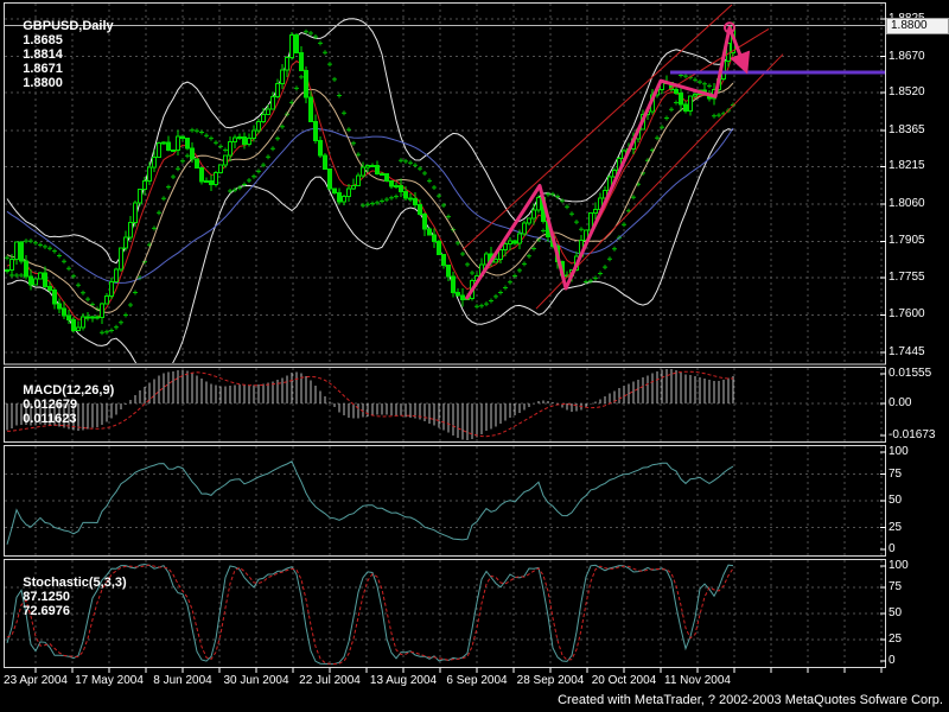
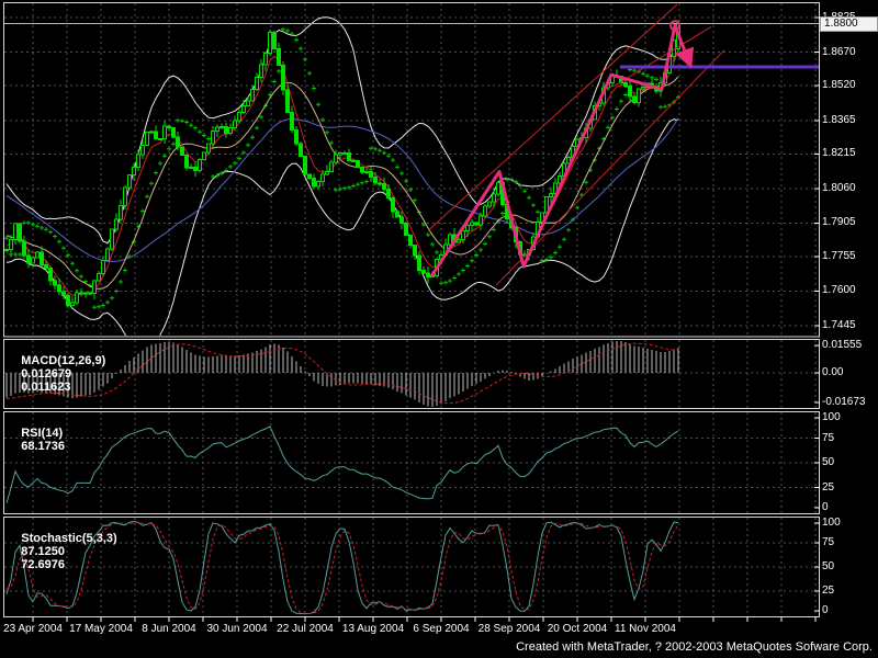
- GBPUSD,Daily 1.8685 1.8814 1.8671 1.8800
  MACD(12,26,9) 0.012679 0.011623
+ RSI(14) 68.1736
  Stochastic(5,3,3) 87.1250 72.6976
  1.8670
  1.8520
  1.8365
  1.8215
  1.8060
  1.7905
  1.7755
  1.7600
  1.7445
  0.01555
  0.00
  -0.01673
  100
  75
  50
  25
  0
  100
  75
  50
  25
  0
  23 Apr 2004
  17 May 2004
  8 Jun 2004
  30 Jun 2004
  22 Jul 2004
  13 Aug 2004
  6 Sep 2004
  28 Sep 2004
  20 Oct 2004
  11 Nov 2004
  1.8800
  Created with MetaTrader, ? 2002-2003 MetaQuotes Sofware Corp.
